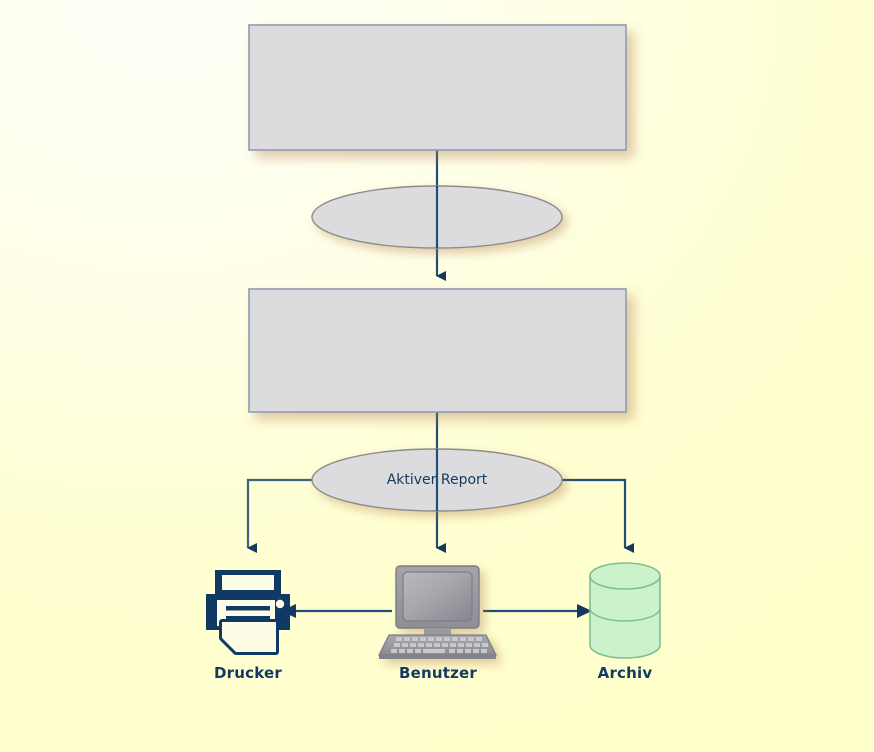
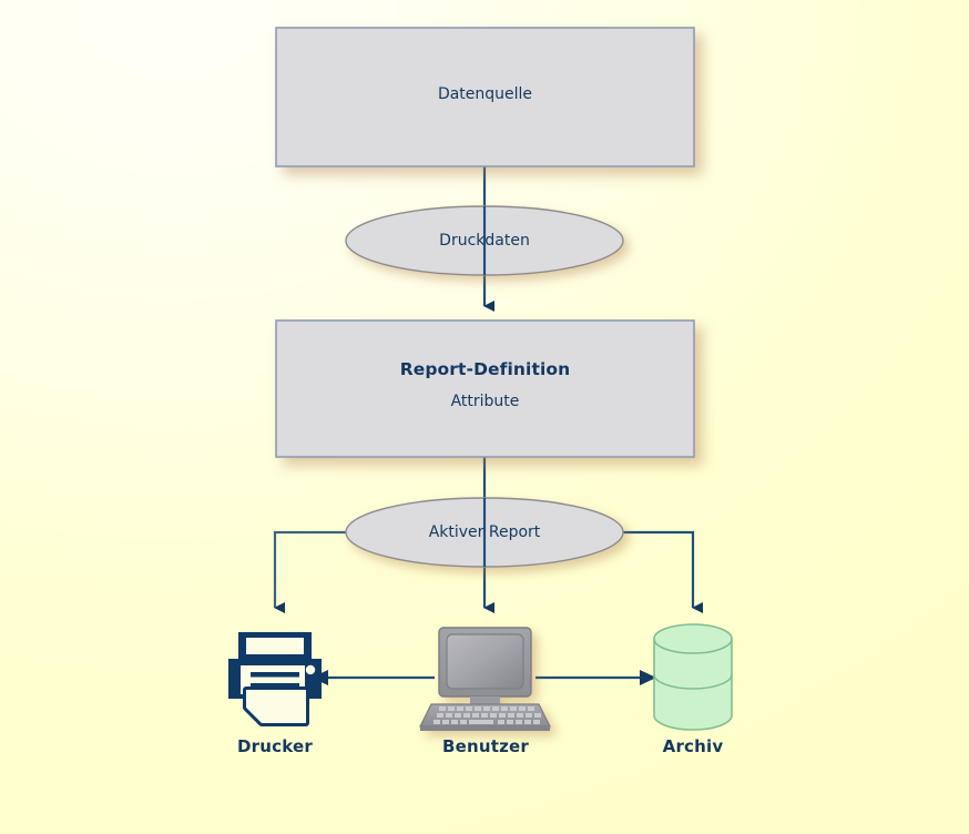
+ Datenquelle
+ Druckdaten
+ Report-Definition
+ Attribute
  Aktiver Report
  Drucker
  Benutzer
  Archiv
